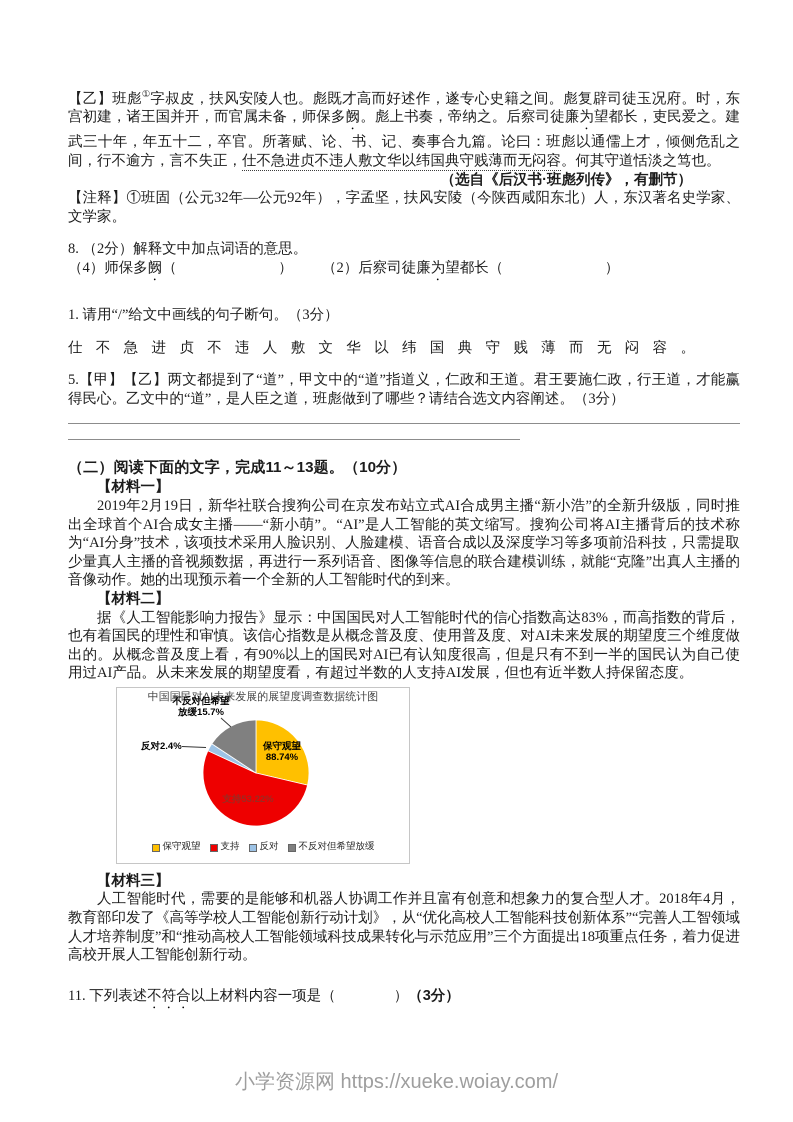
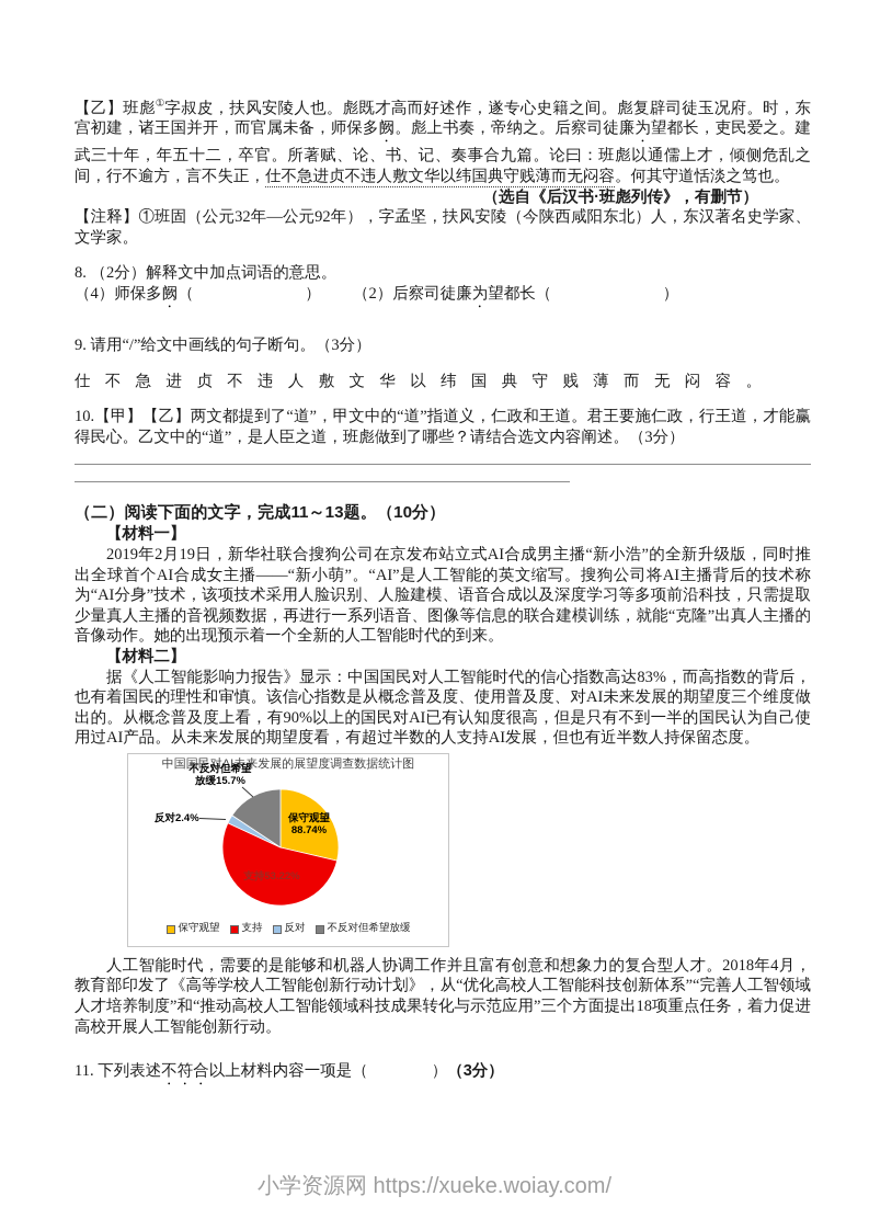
  【乙】班彪①字叔皮，扶风安陵人也。彪既才高而好述作，遂专心史籍之间。彪复辟司徒玉况府。时，东宫初建，诸王国并开，而官属未备，师保多阙。彪上书奏，帝纳之。后察司徒廉为望都长，吏民爱之。建武三十年，年五十二，卒官。所著赋、论、书、记、奏事合九篇。论曰：班彪以通儒上才，倾侧危乱之间，行不逾方，言不失正，仕不急进贞不违人敷文华以纬国典守贱薄而无闷容。何其守道恬淡之笃也。
  （选自《后汉书·班彪列传》，有删节）
  【注释】①班固（公元32年—公元92年），字孟坚，扶风安陵（今陕西咸阳东北）人，东汉著名史学家、文学家。
  8. （2分）解释文中加点词语的意思。
  （4）师保多阙（ ） （2）后察司徒廉为望都长（ ）
- 1. 请用“/”给文中画线的句子断句。（3分）
+ 9. 请用“/”给文中画线的句子断句。（3分）
  仕不急进贞不违人敷文华以纬国典守贱薄而无闷容。
- 5.【甲】【乙】两文都提到了“道”，甲文中的“道”指道义，仁政和王道。君王要施仁政，行王道，才能赢得民心。乙文中的“道”，是人臣之道，班彪做到了哪些？请结合选文内容阐述。（3分）
+ 10.【甲】【乙】两文都提到了“道”，甲文中的“道”指道义，仁政和王道。君王要施仁政，行王道，才能赢得民心。乙文中的“道”，是人臣之道，班彪做到了哪些？请结合选文内容阐述。（3分）
  （二）阅读下面的文字，完成11～13题。（10分）
  【材料一】
  2019年2月19日，新华社联合搜狗公司在京发布站立式AI合成男主播“新小浩”的全新升级版，同时推出全球首个AI合成女主播——“新小萌”。“AI”是人工智能的英文缩写。搜狗公司将AI主播背后的技术称为“AI分身”技术，该项技术采用人脸识别、人脸建模、语音合成以及深度学习等多项前沿科技，只需提取少量真人主播的音视频数据，再进行一系列语音、图像等信息的联合建模训练，就能“克隆”出真人主播的音像动作。她的出现预示着一个全新的人工智能时代的到来。
  【材料二】
  据《人工智能影响力报告》显示：中国国民对人工智能时代的信心指数高达83%，而高指数的背后，也有着国民的理性和审慎。该信心指数是从概念普及度、使用普及度、对AI未来发展的期望度三个维度做出的。从概念普及度上看，有90%以上的国民对AI已有认知度很高，但是只有不到一半的国民认为自己使用过AI产品。从未来发展的期望度看，有超过半数的人支持AI发展，但也有近半数人持保留态度。
  中国国民对AI未来发展的展望度调查数据统计图
  不反对但希望
  放缓15.7%
  反对2.4%
  保守观望
  88.74%
  支持53.22%
  保守观望
  支持
  反对
  不反对但希望放缓
- 【材料三】
  人工智能时代，需要的是能够和机器人协调工作并且富有创意和想象力的复合型人才。2018年4月，教育部印发了《高等学校人工智能创新行动计划》，从“优化高校人工智能科技创新体系”“完善人工智领域人才培养制度”和“推动高校人工智能领域科技成果转化与示范应用”三个方面提出18项重点任务，着力促进高校开展人工智能创新行动。
  11. 下列表述不符合以上材料内容一项是（ ）（3分）
  小学资源网 https://xueke.woiay.com/
